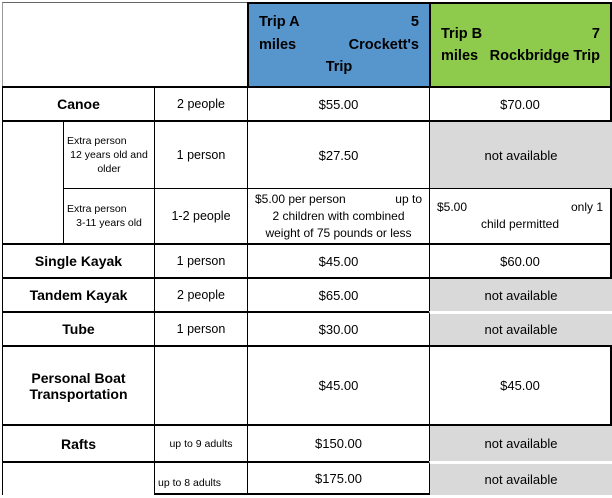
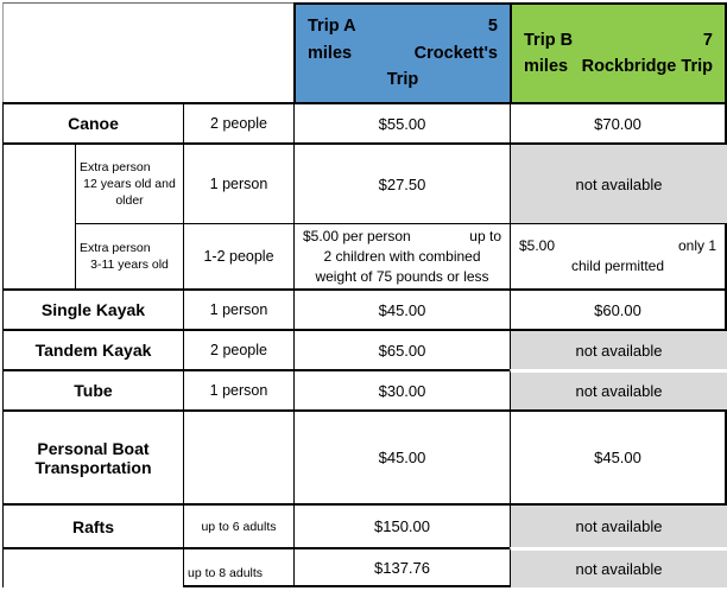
  	Trip A 5 miles Crockett's Trip	Trip B 7 miles Rockbridge Trip
  Canoe	2 people	$55.00	$70.00
  	Extra person 12 years old and older	1 person	$27.50	not available
  Extra person 3-11 years old	1-2 people	$5.00 per person up to 2 children with combined weight of 75 pounds or less	$5.00 only 1 child permitted
  Single Kayak	1 person	$45.00	$60.00
  Tandem Kayak	2 people	$65.00	not available
  Tube	1 person	$30.00	not available
  Personal Boat Transportation		$45.00	$45.00
- Rafts	up to 9 adults	$150.00	not available
+ Rafts	up to 6 adults	$150.00	not available
- 	up to 8 adults	$175.00	not available
+ 	up to 8 adults	$137.76	not available
